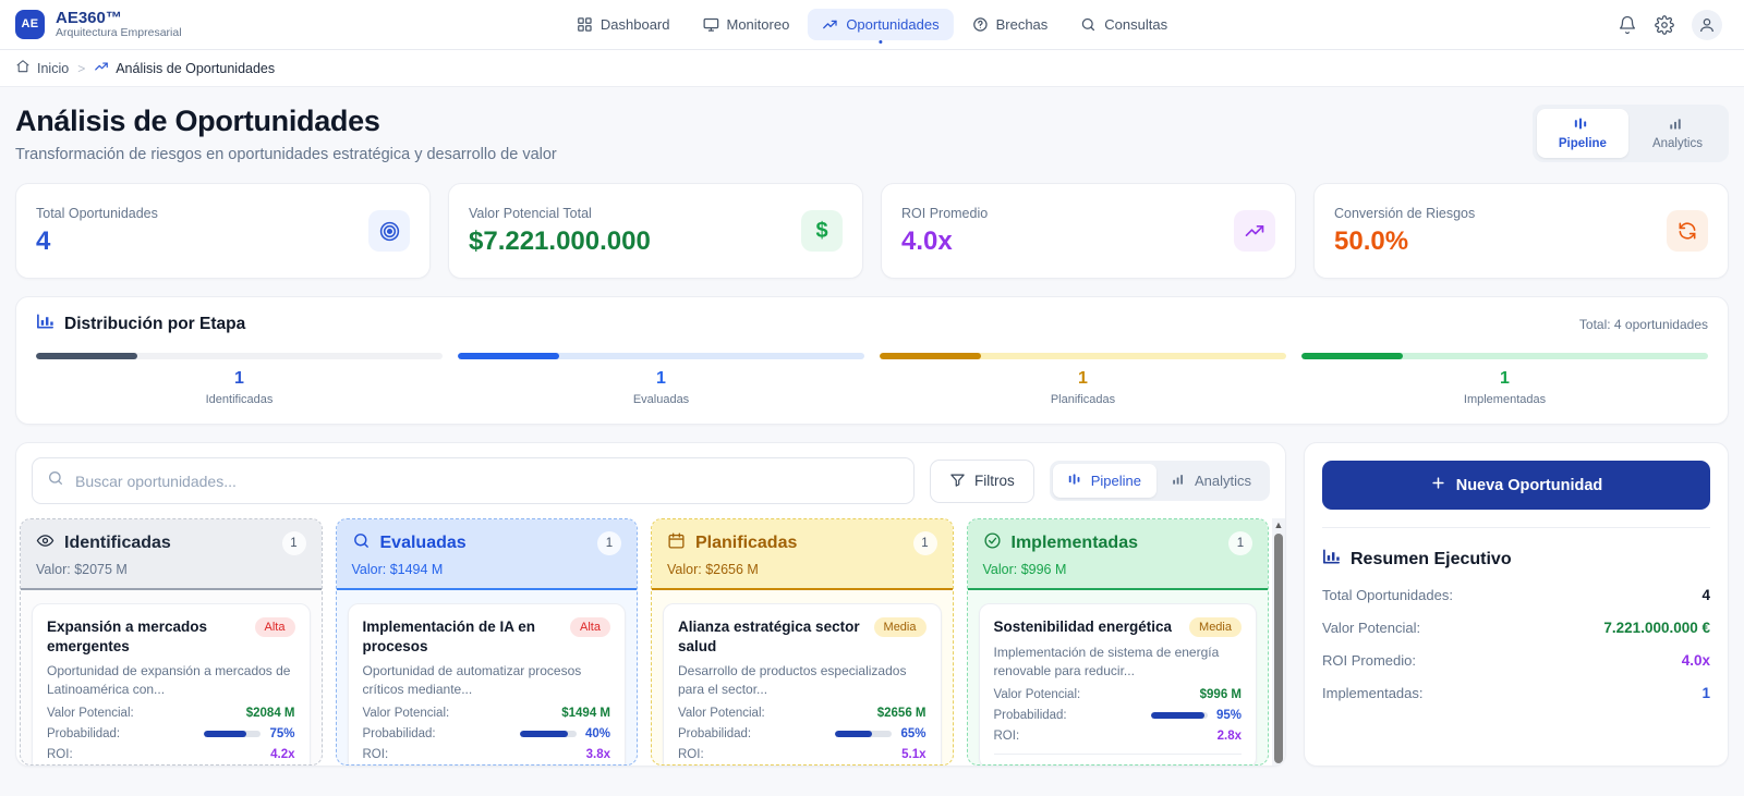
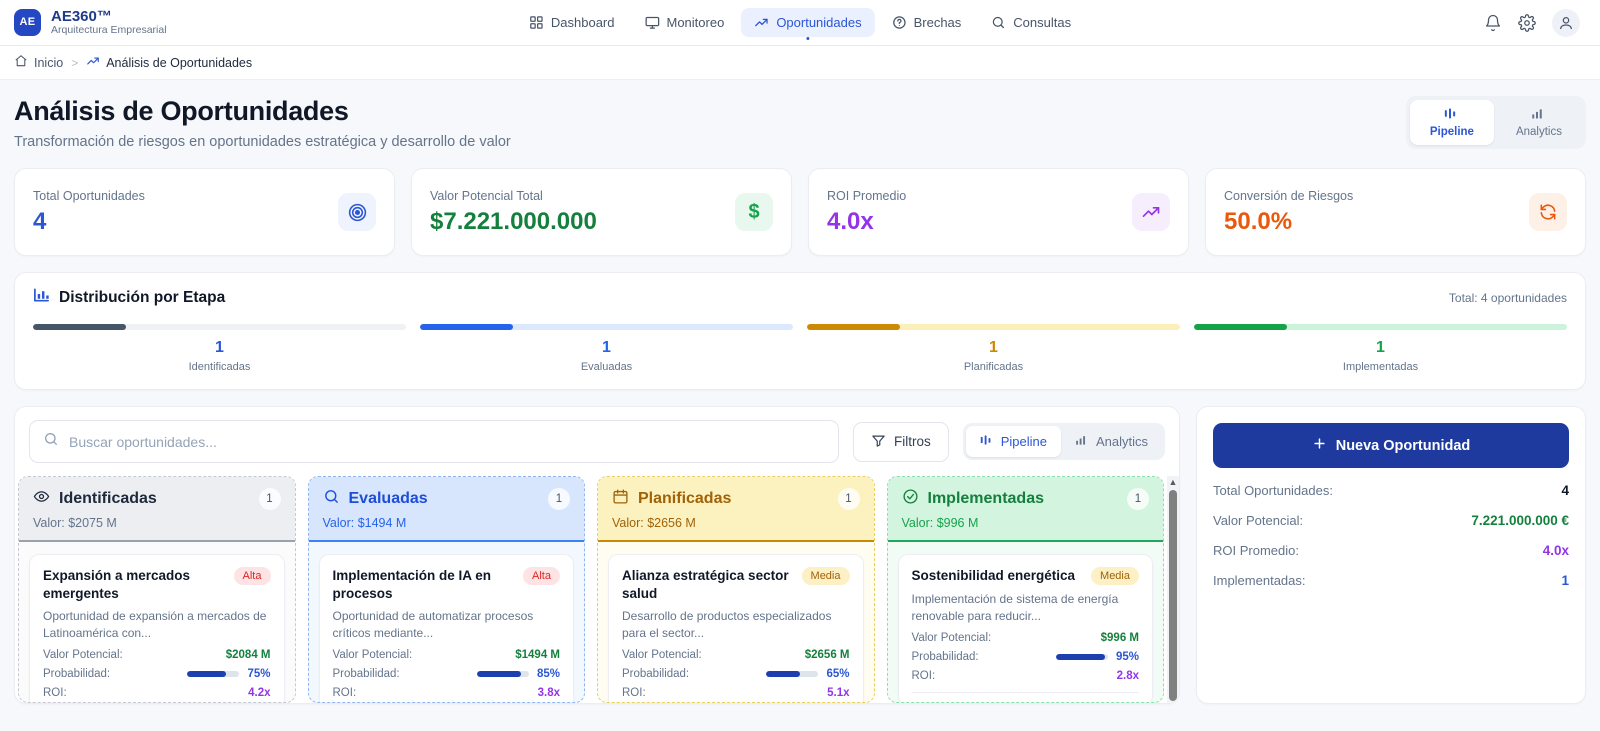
  AE
  AE360™
  Arquitectura Empresarial
  Dashboard
  Monitoreo
  Oportunidades
  Brechas
  Consultas
  Inicio
  >
  Análisis de Oportunidades
  Análisis de Oportunidades
  Transformación de riesgos en oportunidades estratégica y desarrollo de valor
  Pipeline
  Analytics
  Total Oportunidades
  4
  Valor Potencial Total
  $7.221.000.000
  $
  ROI Promedio
  4.0x
  Conversión de Riesgos
  50.0%
  Distribución por Etapa
  Total: 4 oportunidades
  1
  Identificadas
  1
  Evaluadas
  1
  Planificadas
  1
  Implementadas
  Buscar oportunidades...
  Filtros
  Pipeline
  Analytics
  Identificadas
  1
  Valor: $2075 M
  Expansión a mercados emergentes
  Alta
  Oportunidad de expansión a mercados de Latinoamérica con...
  Valor Potencial:
  $2084 M
  Probabilidad:
  75%
  ROI:
  4.2x
  Evaluadas
  1
  Valor: $1494 M
  Implementación de IA en procesos
  Alta
  Oportunidad de automatizar procesos críticos mediante...
  Valor Potencial:
  $1494 M
  Probabilidad:
- 40%
+ 85%
  ROI:
  3.8x
  Planificadas
  1
  Valor: $2656 M
  Alianza estratégica sector salud
  Media
  Desarrollo de productos especializados para el sector...
  Valor Potencial:
  $2656 M
  Probabilidad:
  65%
  ROI:
  5.1x
  Implementadas
  1
  Valor: $996 M
  Sostenibilidad energética
  Media
  Implementación de sistema de energía renovable para reducir...
  Valor Potencial:
  $996 M
  Probabilidad:
  95%
  ROI:
  2.8x
  ▲
  Nueva Oportunidad
- Resumen Ejecutivo
  Total Oportunidades:
  4
  Valor Potencial:
  7.221.000.000 €
  ROI Promedio:
  4.0x
  Implementadas:
  1
